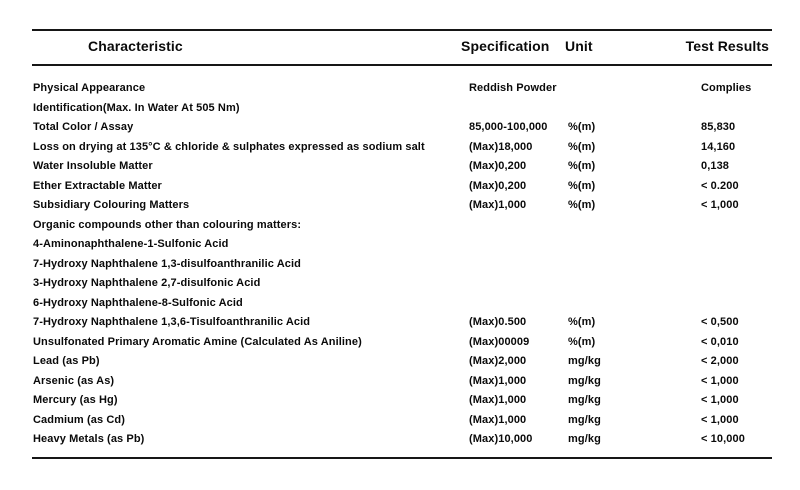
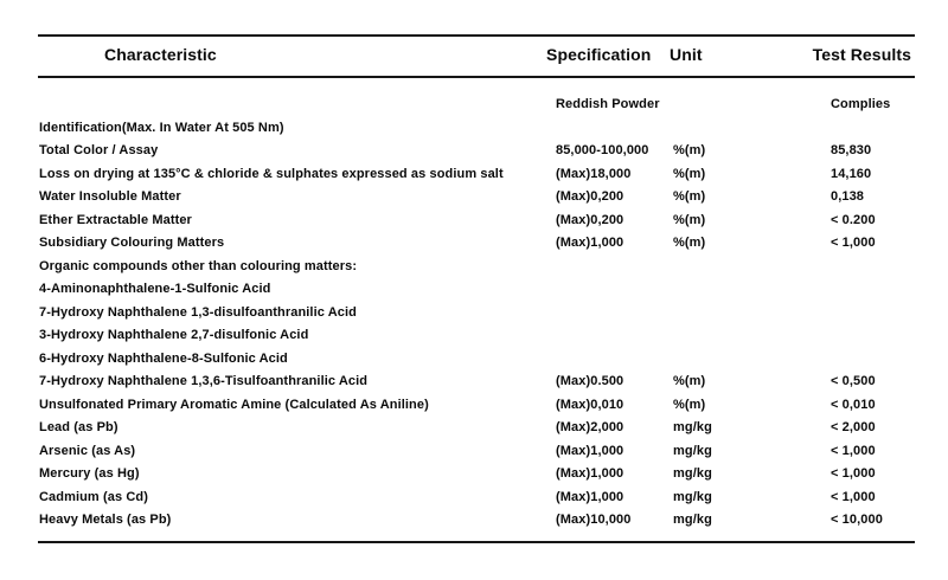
  Characteristic
  Specification
  Unit
  Test Results
- Physical Appearance
  Reddish Powder
  Complies
  Identification(Max. In Water At 505 Nm)
  Total Color / Assay
  85,000-100,000
  %(m)
  85,830
  Loss on drying at 135°C & chloride & sulphates expressed as sodium salt
  (Max)18,000
  %(m)
  14,160
  Water Insoluble Matter
  (Max)0,200
  %(m)
  0,138
  Ether Extractable Matter
  (Max)0,200
  %(m)
  < 0.200
  Subsidiary Colouring Matters
  (Max)1,000
  %(m)
  < 1,000
  Organic compounds other than colouring matters:
  4-Aminonaphthalene-1-Sulfonic Acid
  7-Hydroxy Naphthalene 1,3-disulfoanthranilic Acid
  3-Hydroxy Naphthalene 2,7-disulfonic Acid
  6-Hydroxy Naphthalene-8-Sulfonic Acid
  7-Hydroxy Naphthalene 1,3,6-Tisulfoanthranilic Acid
  (Max)0.500
  %(m)
  < 0,500
  Unsulfonated Primary Aromatic Amine (Calculated As Aniline)
- (Max)00009
+ (Max)0,010
  %(m)
  < 0,010
  Lead (as Pb)
  (Max)2,000
  mg/kg
  < 2,000
  Arsenic (as As)
  (Max)1,000
  mg/kg
  < 1,000
  Mercury (as Hg)
  (Max)1,000
  mg/kg
  < 1,000
  Cadmium (as Cd)
  (Max)1,000
  mg/kg
  < 1,000
  Heavy Metals (as Pb)
  (Max)10,000
  mg/kg
  < 10,000
